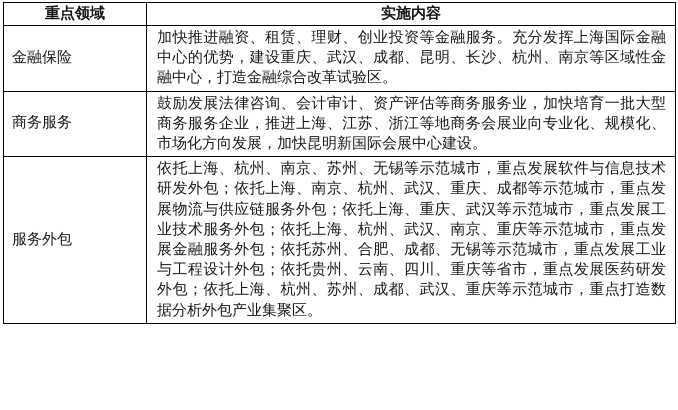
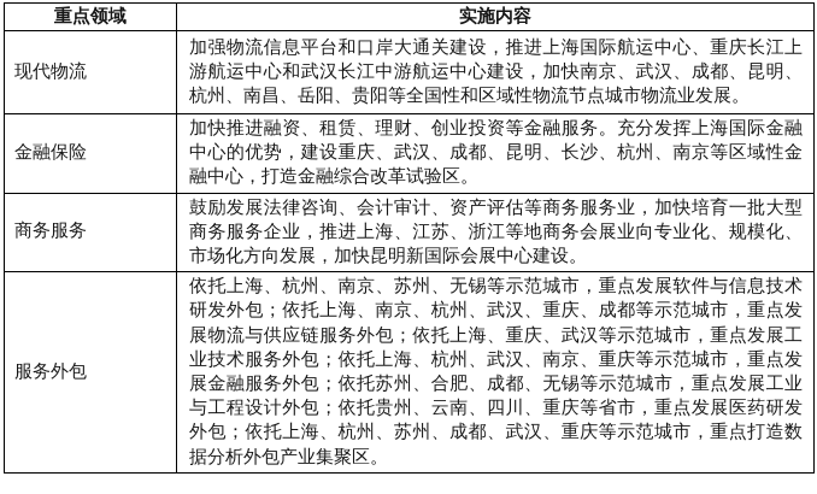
  重点领域	实施内容
+ 现代物流	加强物流信息平台和口岸大通关建设，推进上海国际航运中心、重庆长江上游航运中心和武汉长江中游航运中心建设，加快南京、武汉、成都、昆明、杭州、南昌、岳阳、贵阳等全国性和区域性物流节点城市物流业发展。
  金融保险	加快推进融资、租赁、理财、创业投资等金融服务。充分发挥上海国际金融中心的优势，建设重庆、武汉、成都、昆明、长沙、杭州、南京等区域性金融中心，打造金融综合改革试验区。
  商务服务	鼓励发展法律咨询、会计审计、资产评估等商务服务业，加快培育一批大型商务服务企业，推进上海、江苏、浙江等地商务会展业向专业化、规模化、市场化方向发展，加快昆明新国际会展中心建设。
  服务外包	依托上海、杭州、南京、苏州、无锡等示范城市，重点发展软件与信息技术研发外包；依托上海、南京、杭州、武汉、重庆、成都等示范城市，重点发展物流与供应链服务外包；依托上海、重庆、武汉等示范城市，重点发展工业技术服务外包；依托上海、杭州、武汉、南京、重庆等示范城市，重点发展金融服务外包；依托苏州、合肥、成都、无锡等示范城市，重点发展工业与工程设计外包；依托贵州、云南、四川、重庆等省市，重点发展医药研发外包；依托上海、杭州、苏州、成都、武汉、重庆等示范城市，重点打造数据分析外包产业集聚区。
